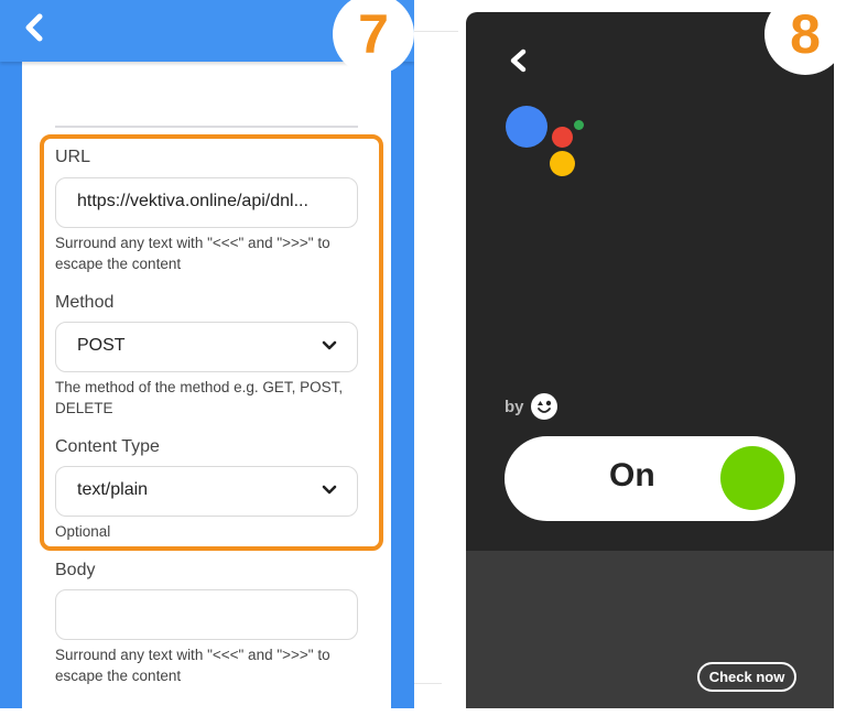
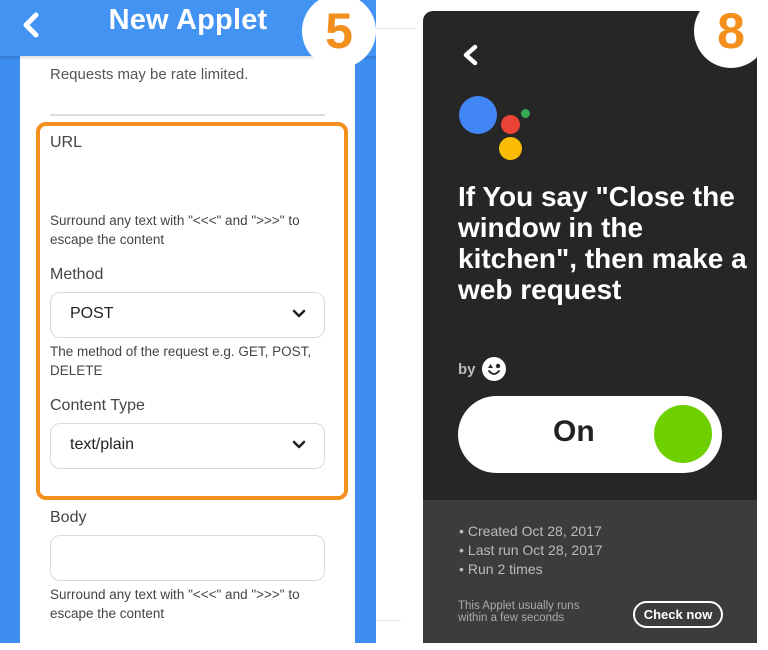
+ New Applet
+ Requests may be rate limited.
  URL
- https://vektiva.online/api/dnl...
  Surround any text with "<<<" and ">>>" to escape the content
  Method
  POST
- The method of the method e.g. GET, POST, DELETE
+ The method of the request e.g. GET, POST, DELETE
  Content Type
  text/plain
- Optional
  Body
  Surround any text with "<<<" and ">>>" to escape the content
- 7
+ 5
+ If You say "Close the window in the kitchen", then make a web request
  by
  On
+ Created Oct 28, 2017
+ Last run Oct 28, 2017
+ Run 2 times
+ This Applet usually runs within a few seconds
  Check now
  8
